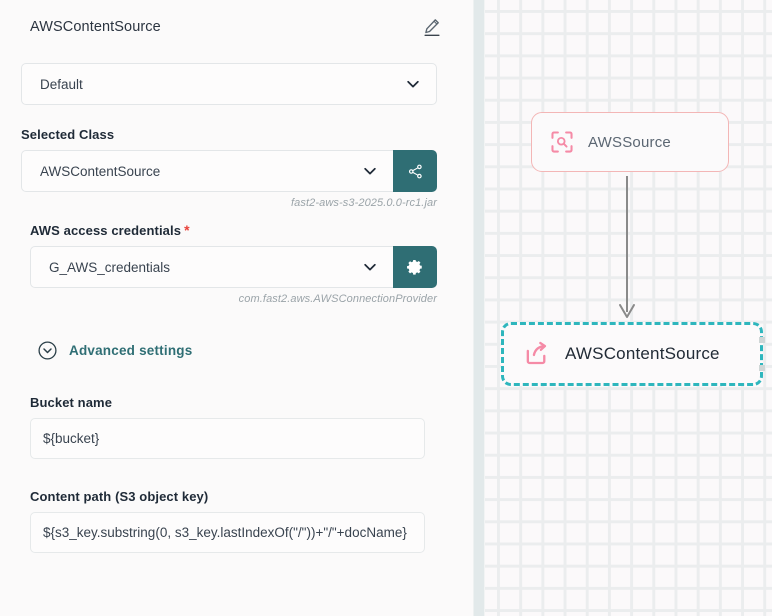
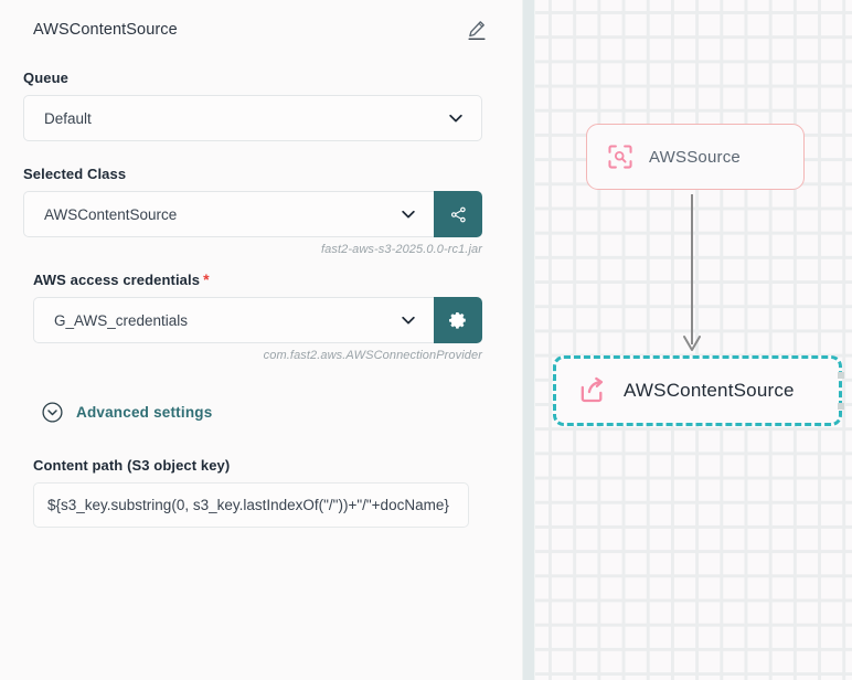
  AWSContentSource
+ Queue
  Default
  Selected Class
  AWSContentSource
  fast2-aws-s3-2025.0.0-rc1.jar
  AWS access credentials *
  G_AWS_credentials
  com.fast2.aws.AWSConnectionProvider
  Advanced settings
- Bucket name
- ${bucket}
  Content path (S3 object key)
  ${s3_key.substring(0, s3_key.lastIndexOf("/"))+"/"+docName}
  AWSSource
  AWSContentSource
